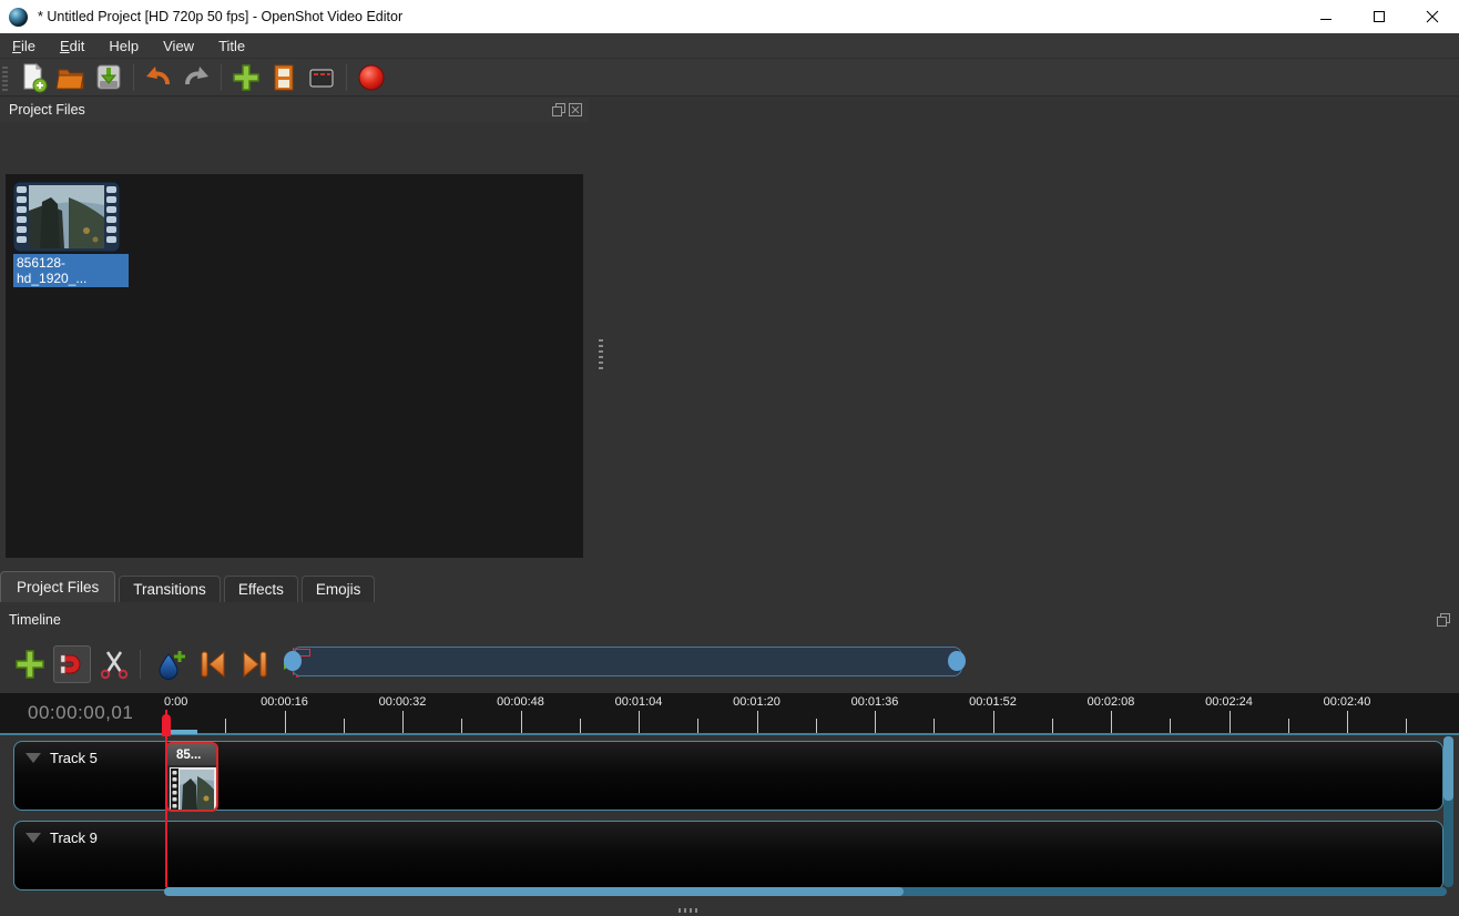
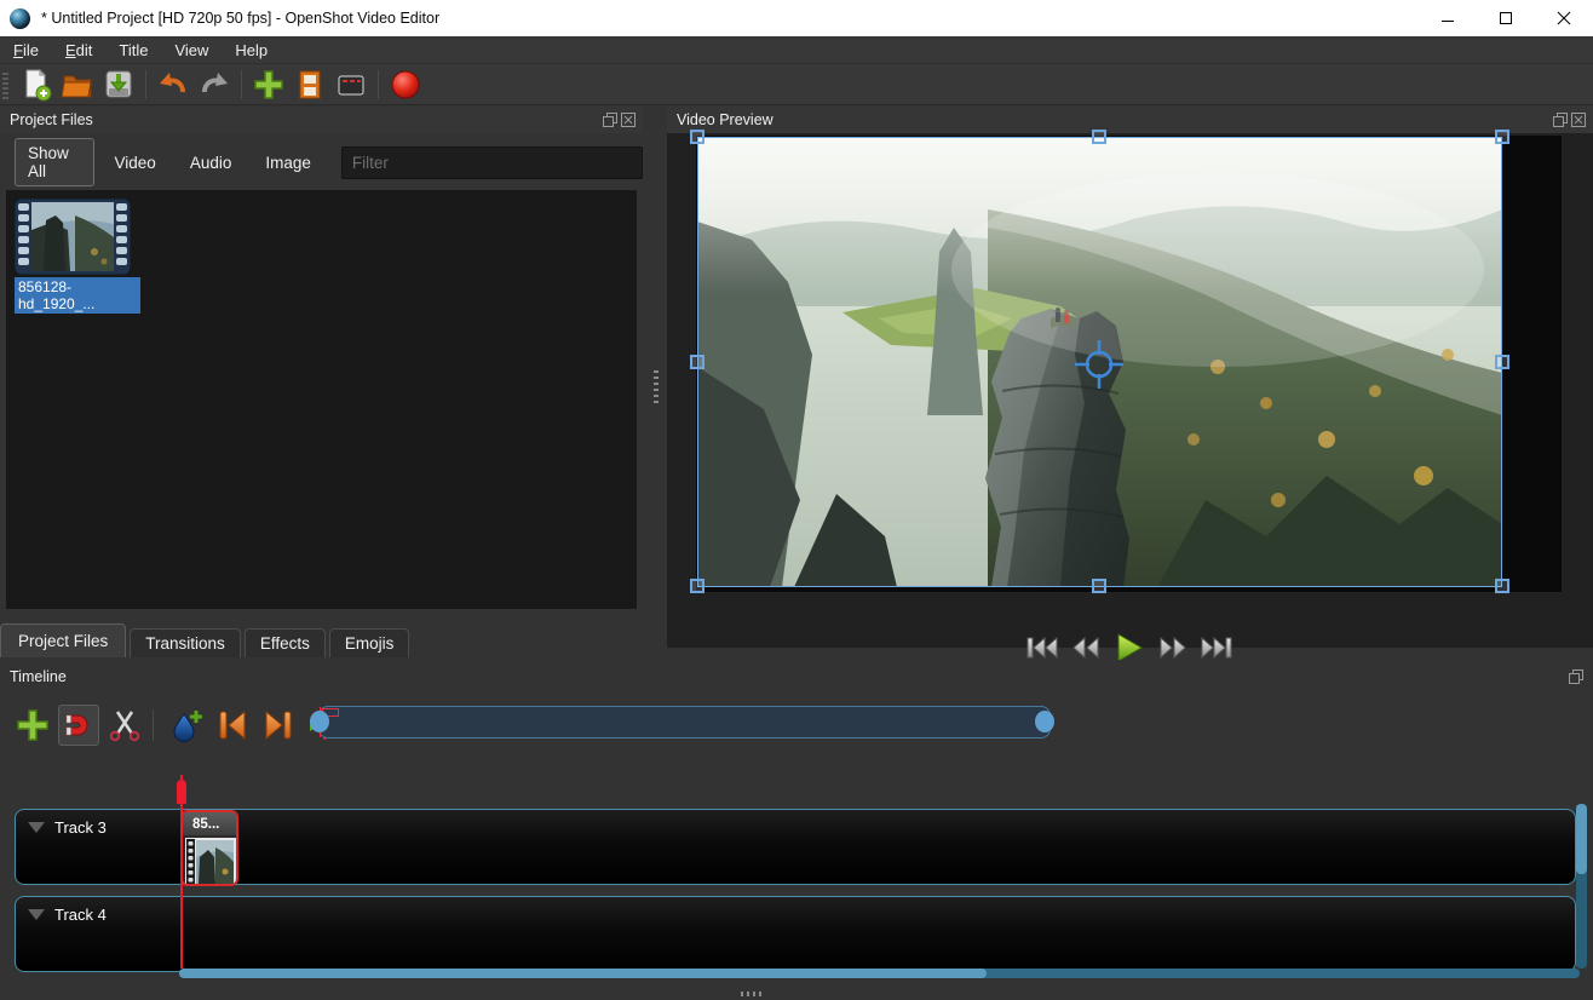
  * Untitled Project [HD 720p 50 fps] - OpenShot Video Editor
  File
  Edit
- Help
+ Title
  View
- Title
+ Help
  Project Files
+ Show All
+ Video
+ Audio
+ Image
+ Filter
  856128-hd_1920_...
  Project Files
  Transitions
  Effects
  Emojis
+ Video Preview
  Timeline
- 00:00:00,01
- 0:00
- 00:00:16
- 00:00:32
- 00:00:48
- 00:01:04
- 00:01:20
- 00:01:36
- 00:01:52
- 00:02:08
- 00:02:24
- 00:02:40
- Track 5
+ Track 3
  85...
- Track 9
+ Track 4
